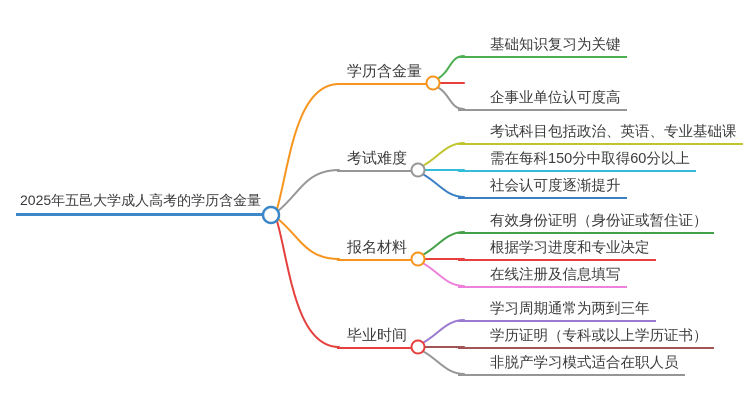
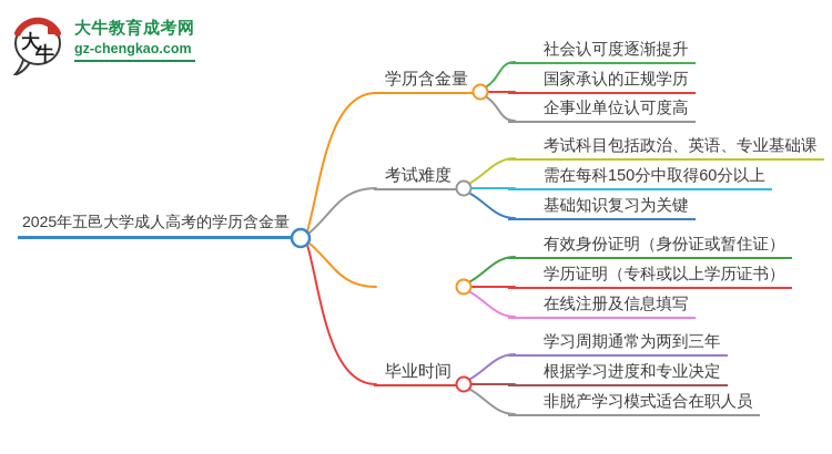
+ 大
+ 牛
+ 大牛教育成考网
+ gz-chengkao.com
  2025年五邑大学成人高考的学历含金量
  学历含金量
  考试难度
- 报名材料
  毕业时间
- 基础知识复习为关键
+ 社会认可度逐渐提升
+ 国家承认的正规学历
  企事业单位认可度高
  考试科目包括政治、英语、专业基础课
  需在每科150分中取得60分以上
- 社会认可度逐渐提升
+ 基础知识复习为关键
  有效身份证明（身份证或暂住证）
- 根据学习进度和专业决定
+ 学历证明（专科或以上学历证书）
  在线注册及信息填写
  学习周期通常为两到三年
- 学历证明（专科或以上学历证书）
+ 根据学习进度和专业决定
  非脱产学习模式适合在职人员
